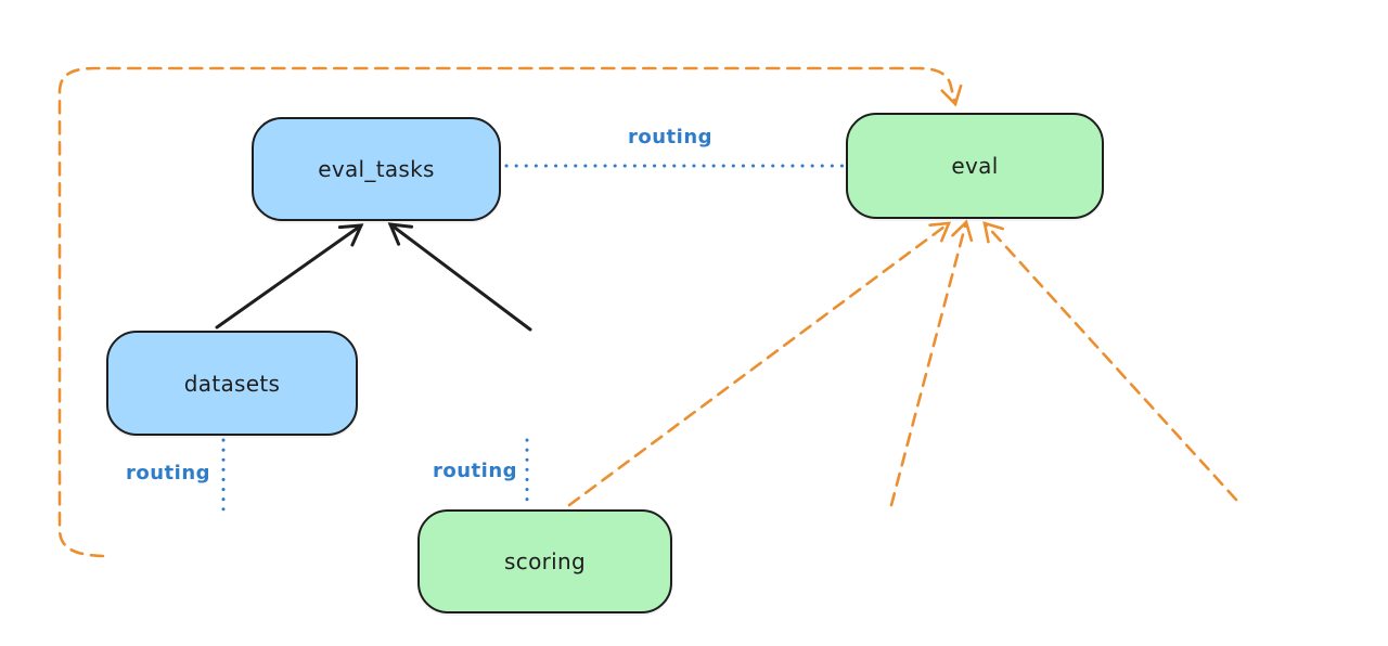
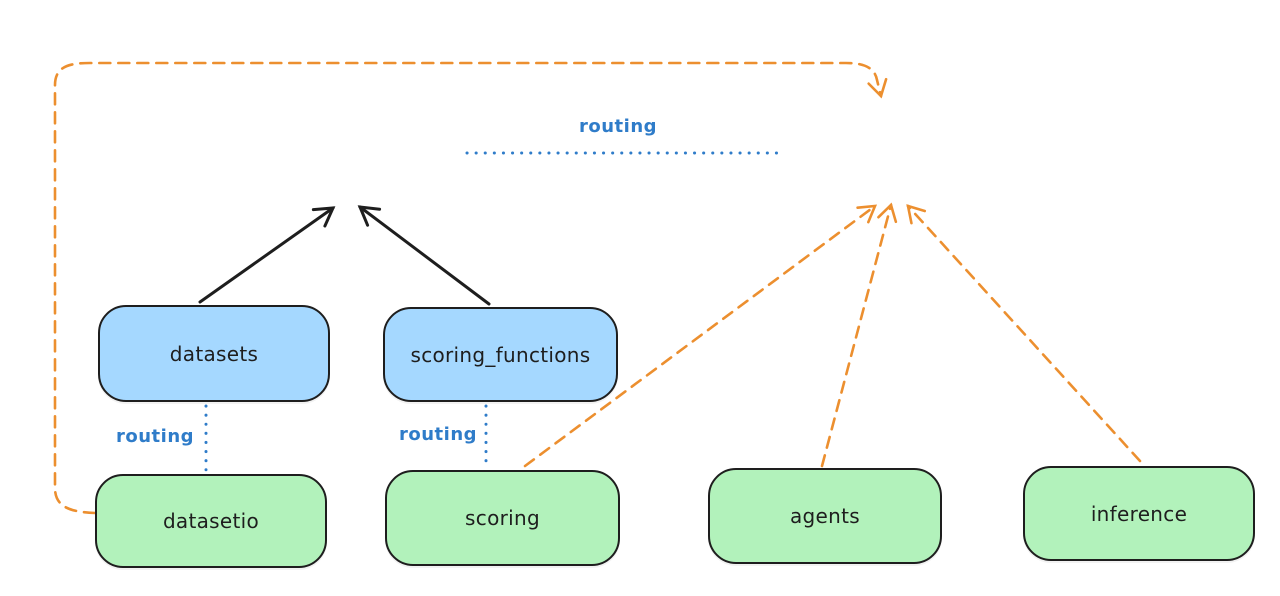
- eval_tasks
- eval
  datasets
+ scoring_functions
+ datasetio
  scoring
+ agents
+ inference
  routing
  routing
  routing
